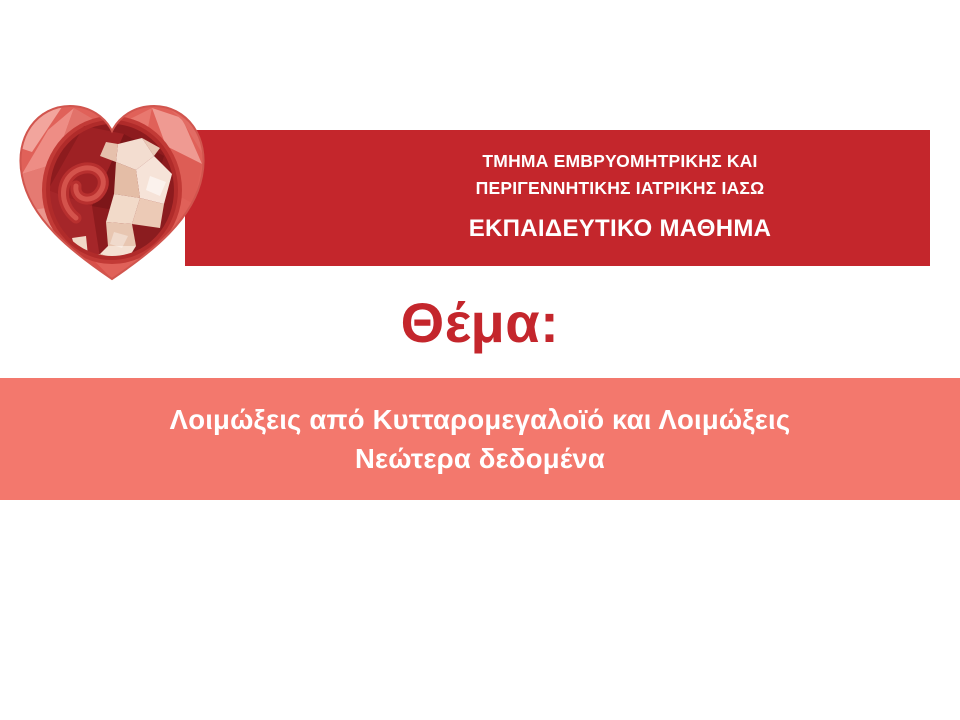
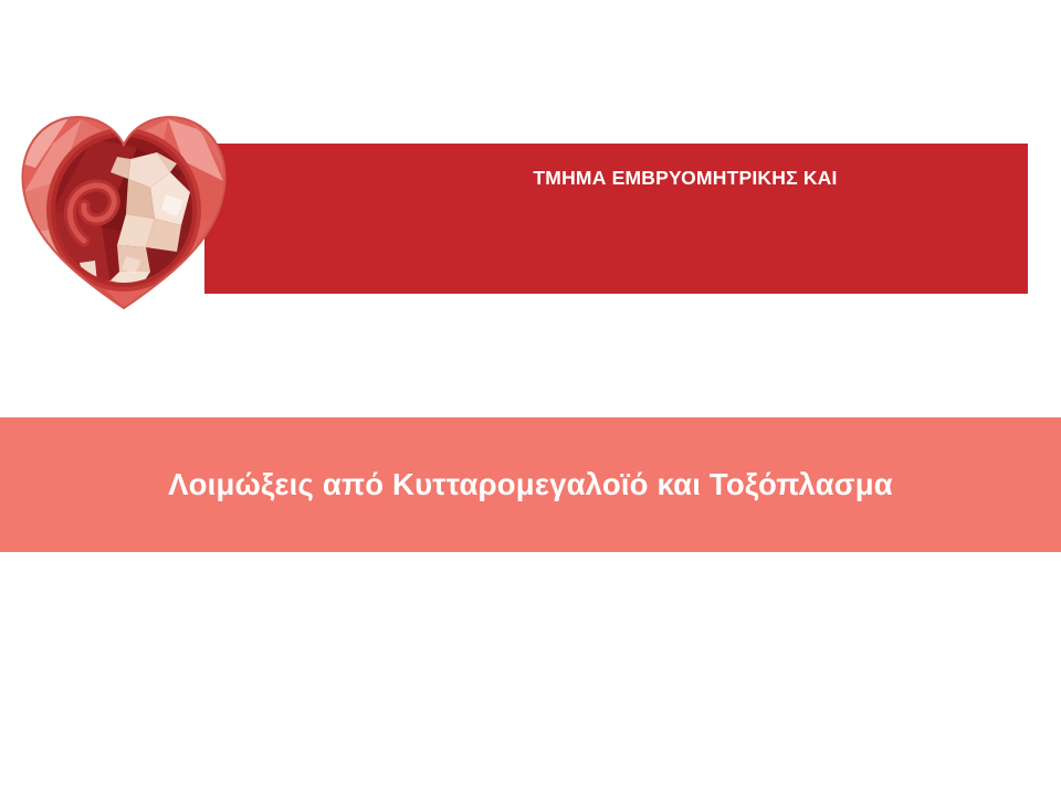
  ΤΜΗΜΑ ΕΜΒΡΥΟΜΗΤΡΙΚΗΣ ΚΑΙ
- ΠΕΡΙΓΕΝΝΗΤΙΚΗΣ ΙΑΤΡΙΚΗΣ ΙΑΣΩ
- ΕΚΠΑΙΔΕΥΤΙΚΟ ΜΑΘΗΜΑ
- Θέμα:
- Λοιμώξεις από Κυτταρομεγαλοϊό και Λοιμώξεις
+ Λοιμώξεις από Κυτταρομεγαλοϊό και Τοξόπλασμα
- Νεώτερα δεδομένα
